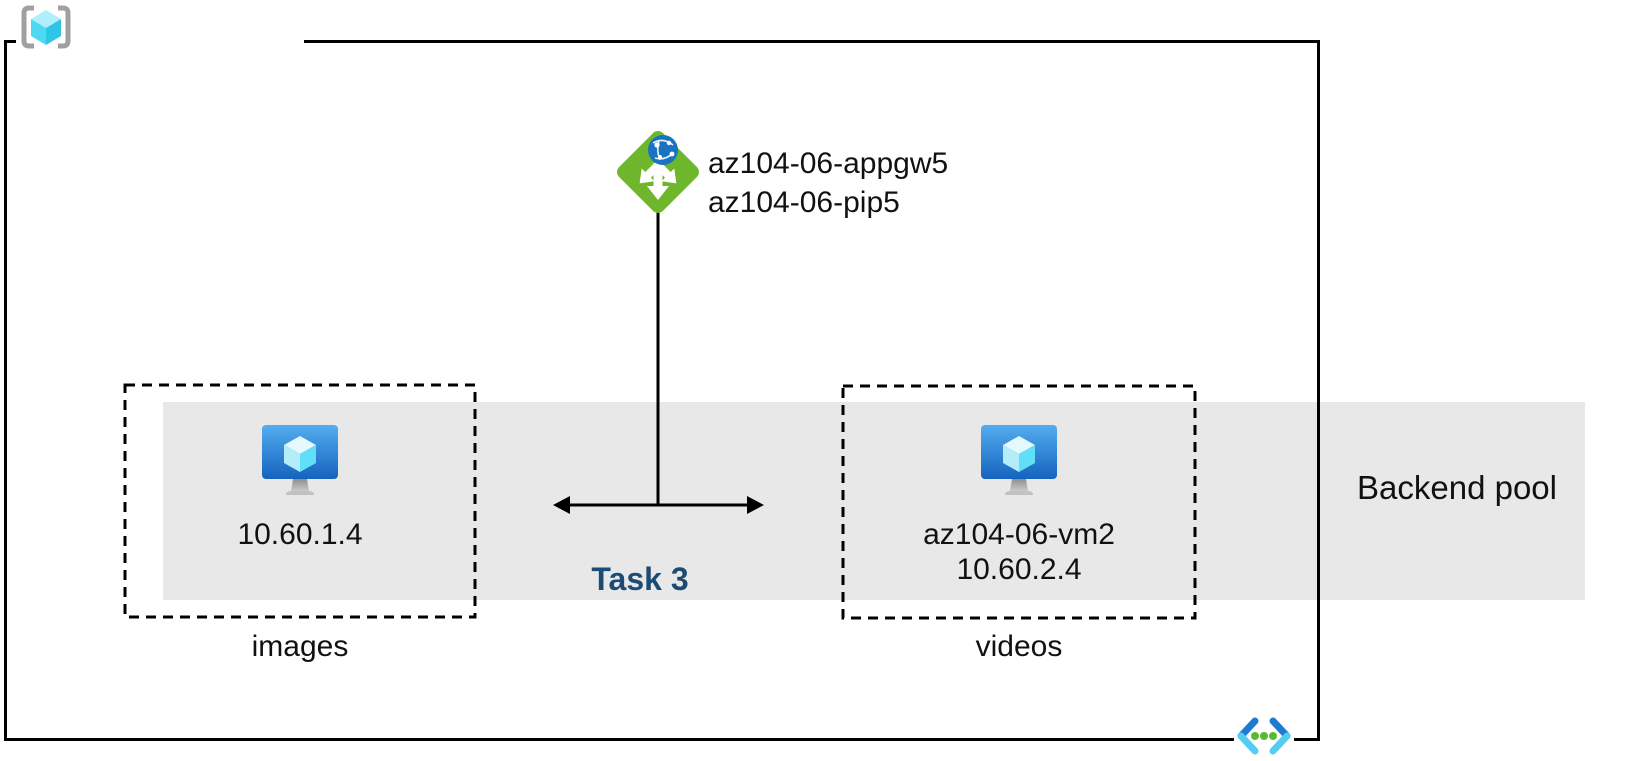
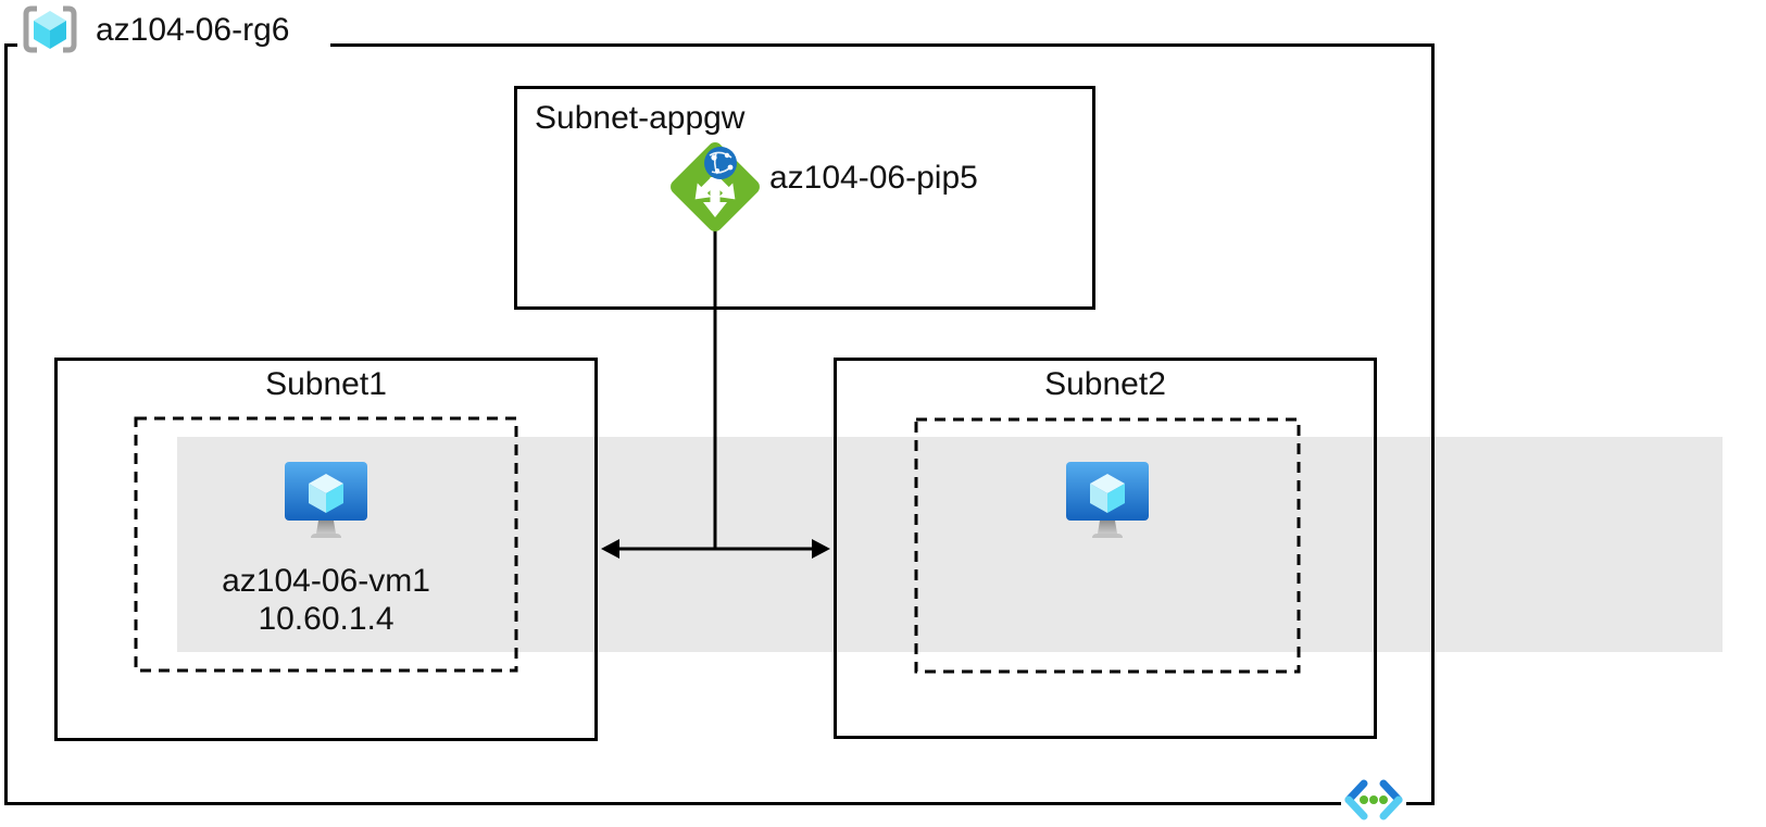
+ az104-06-rg6
+ Subnet-appgw
+ Subnet1
+ Subnet2
+ az104-06-vm1
  10.60.1.4
- images
- az104-06-vm2
- 10.60.2.4
- videos
- az104-06-appgw5
  az104-06-pip5
- Task 3
- Backend pool
